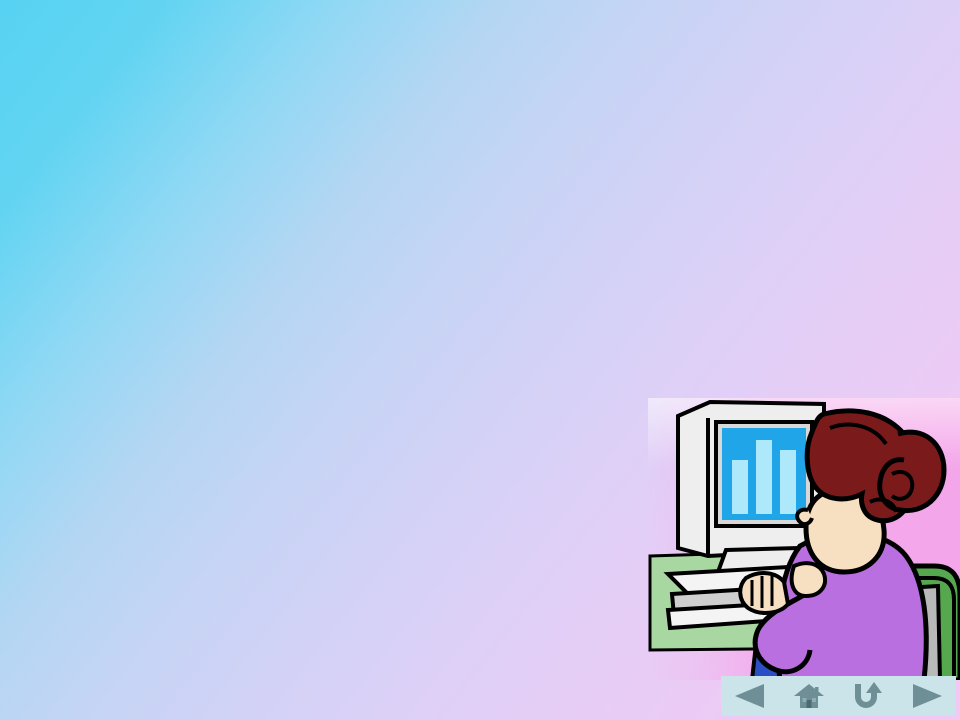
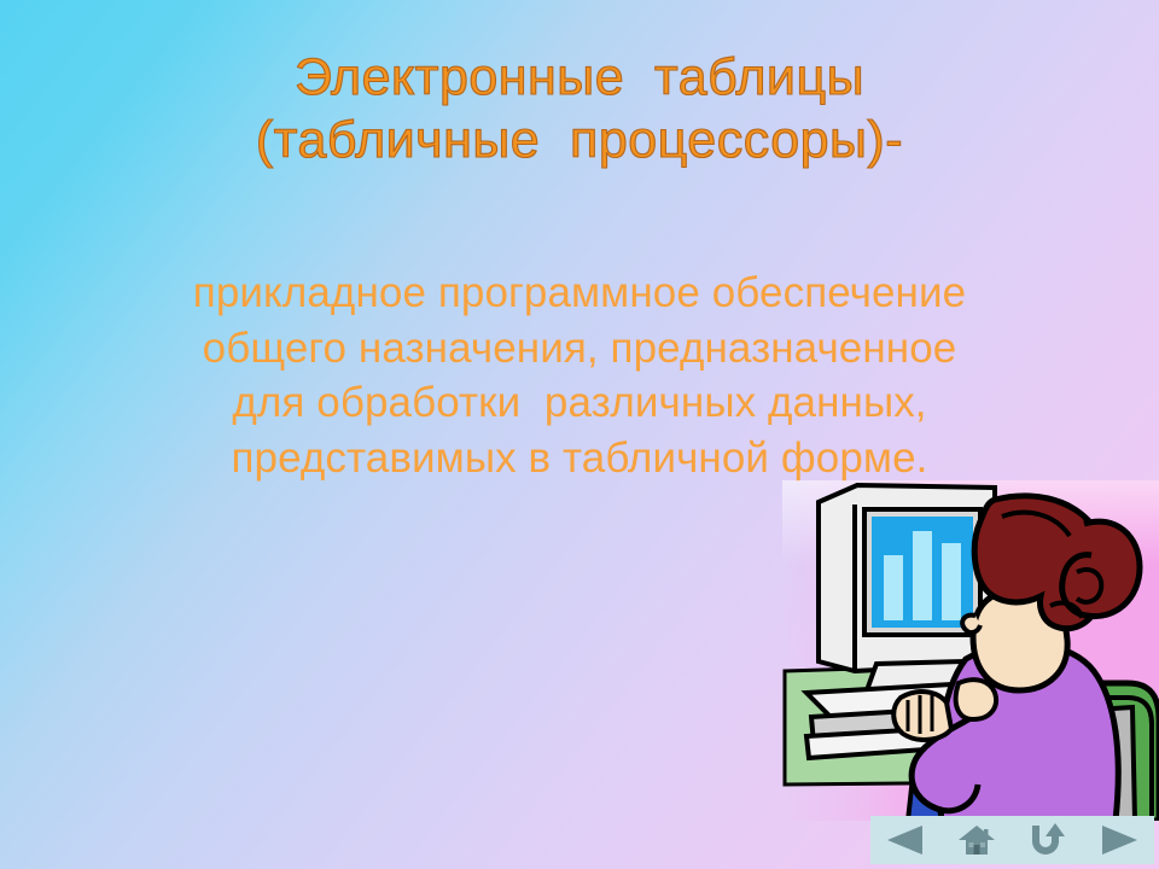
+ Электронные таблицы
+ (табличные процессоры)-
+ прикладное программное обеспечение
+ общего назначения, предназначенное
+ для обработки различных данных,
+ представимых в табличной форме.
